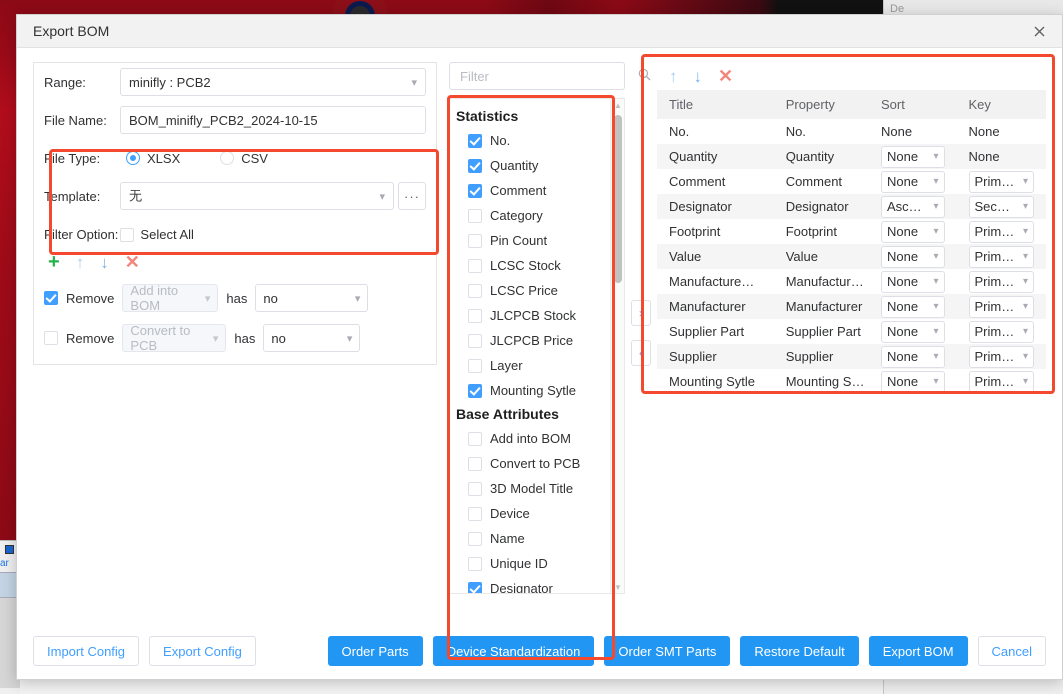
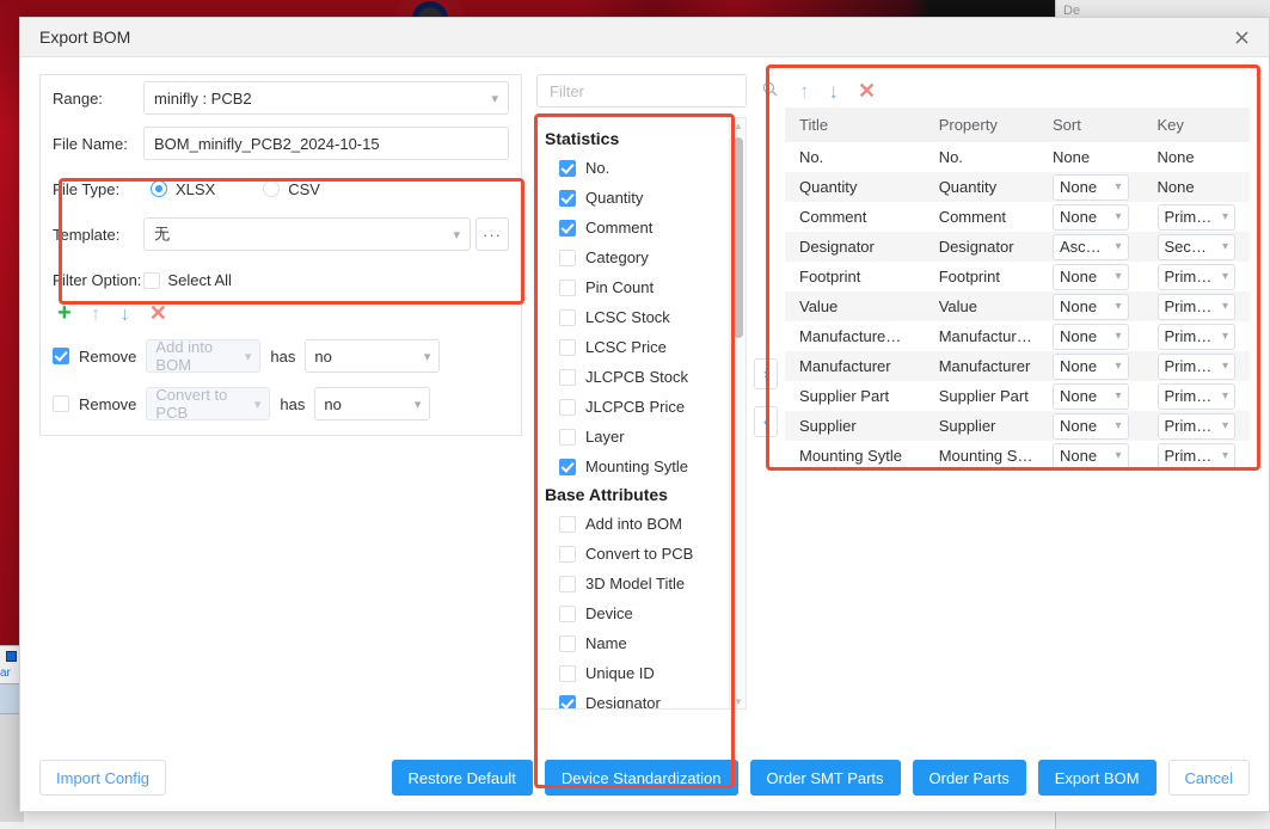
  ar
  De
  Export BOM
  Range:
  minifly : PCB2
  ▾
  File Name:
  BOM_minifly_PCB2_2024-10-15
  File Type:
  XLSX
  CSV
  Template:
  无
  ▾
  ···
  Filter Option:
  Select All
  +
  ↑
  ↓
  ✕
  Remove
  Add into BOM
  ▾
  has
  no
  ▾
  Remove
  Convert to PCB
  ▾
  has
  no
  ▾
  Filter
  Statistics
  No.
  Quantity
  Comment
  Category
  Pin Count
  LCSC Stock
  LCSC Price
  JLCPCB Stock
  JLCPCB Price
  Layer
  Mounting Sytle
  Base Attributes
  Add into BOM
  Convert to PCB
  3D Model Title
  Device
  Name
  Unique ID
  Designator
  ▲
  ▼
  ›
  ‹
  ↑
  ↓
  ✕
  Title	Property	Sort	Key
  No.	No.	None	None
  Quantity	Quantity	None ▾	None
  Comment	Comment	None ▾	Primary ▾
  Designator	Designator	Ascend ▾	Second ▾
  Footprint	Footprint	None ▾	Primary ▾
  Value	Value	None ▾	Primary ▾
  Manufacture…	Manufacture…	None ▾	Primary ▾
  Manufacturer	Manufacturer	None ▾	Primary ▾
  Supplier Part	Supplier Part	None ▾	Primary ▾
  Supplier	Supplier	None ▾	Primary ▾
  Mounting Sytle	Mounting Sytle	None ▾	Primary ▾
  Import Config
- Export Config
- Order Parts
+ Restore Default
  Device Standardization
  Order SMT Parts
- Restore Default
+ Order Parts
  Export BOM
  Cancel
